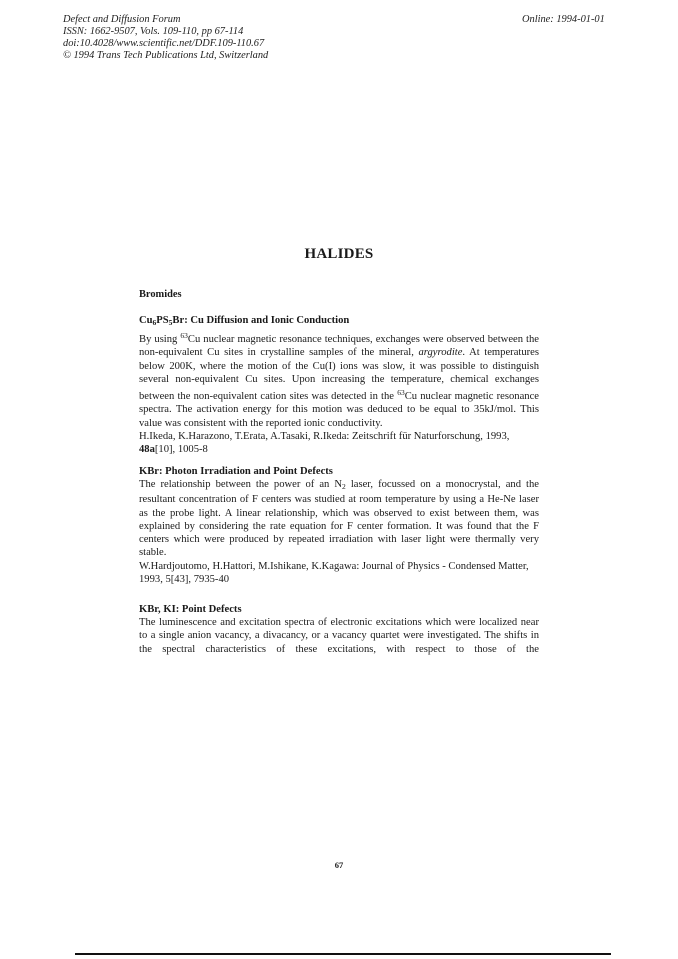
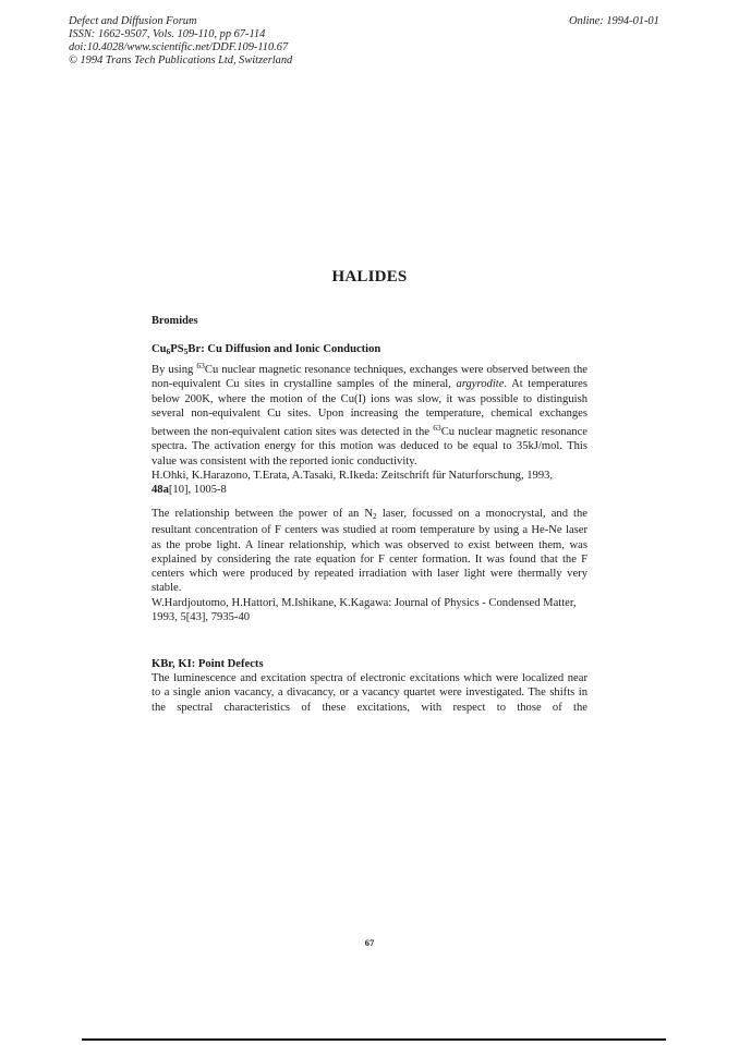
  Defect and Diffusion Forum
  ISSN: 1662-9507, Vols. 109-110, pp 67-114
  doi:10.4028/www.scientific.net/DDF.109-110.67
  © 1994 Trans Tech Publications Ltd, Switzerland
  Online: 1994-01-01
  HALIDES
  Bromides
  Cu6PS5Br: Cu Diffusion and Ionic Conduction
  By using 63Cu nuclear magnetic resonance techniques, exchanges were observed between the non-equivalent Cu sites in crystalline samples of the mineral, argyrodite. At temperatures below 200K, where the motion of the Cu(I) ions was slow, it was possible to distinguish several non-equivalent Cu sites. Upon increasing the temperature, chemical exchanges between the non-equivalent cation sites was detected in the 63Cu nuclear magnetic resonance spectra. The activation energy for this motion was deduced to be equal to 35kJ/mol. This value was consistent with the reported ionic conductivity.
- H.Ikeda, K.Harazono, T.Erata, A.Tasaki, R.Ikeda: Zeitschrift für Naturforschung, 1993,
+ H.Ohki, K.Harazono, T.Erata, A.Tasaki, R.Ikeda: Zeitschrift für Naturforschung, 1993,
  48a[10], 1005-8
- KBr: Photon Irradiation and Point Defects
  The relationship between the power of an N2 laser, focussed on a monocrystal, and the resultant concentration of F centers was studied at room temperature by using a He-Ne laser as the probe light. A linear relationship, which was observed to exist between them, was explained by considering the rate equation for F center formation. It was found that the F centers which were produced by repeated irradiation with laser light were thermally very stable.
  W.Hardjoutomo, H.Hattori, M.Ishikane, K.Kagawa: Journal of Physics - Condensed Matter, 1993, 5[43], 7935-40
  KBr, KI: Point Defects
  The luminescence and excitation spectra of electronic excitations which were localized near to a single anion vacancy, a divacancy, or a vacancy quartet were investigated. The shifts in the spectral characteristics of these excitations, with respect to those of the
  67
